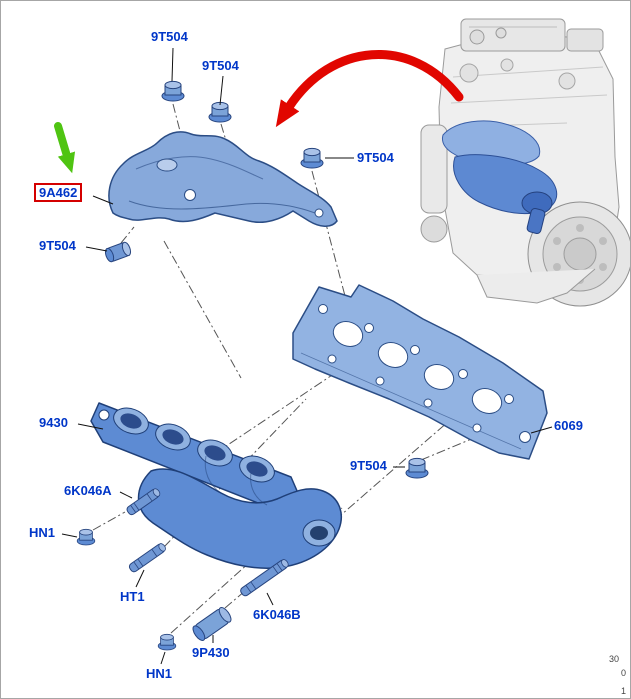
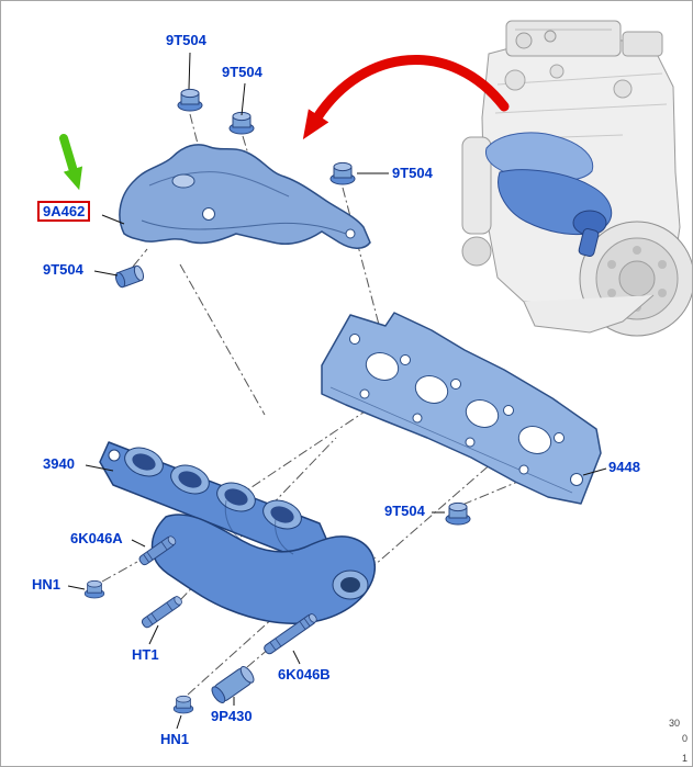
  9T504
  9T504
  9T504
  9A462
  9T504
- 9430
+ 3940
- 6069
+ 9448
  9T504
  6K046A
  HN1
  HT1
  6K046B
  9P430
  HN1
  30
  0
  1
